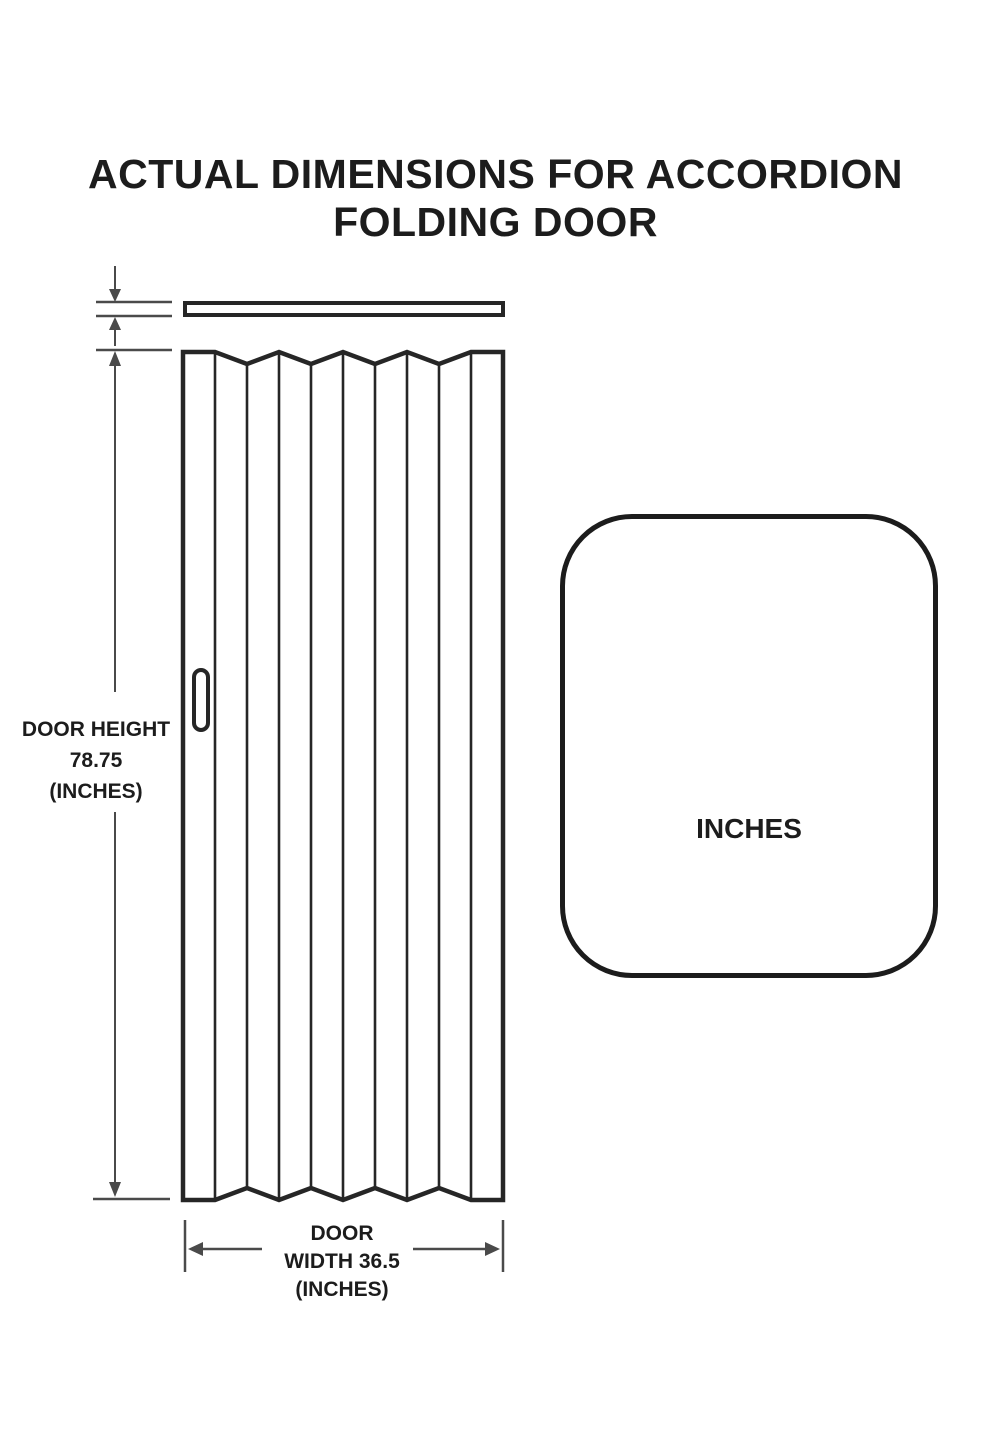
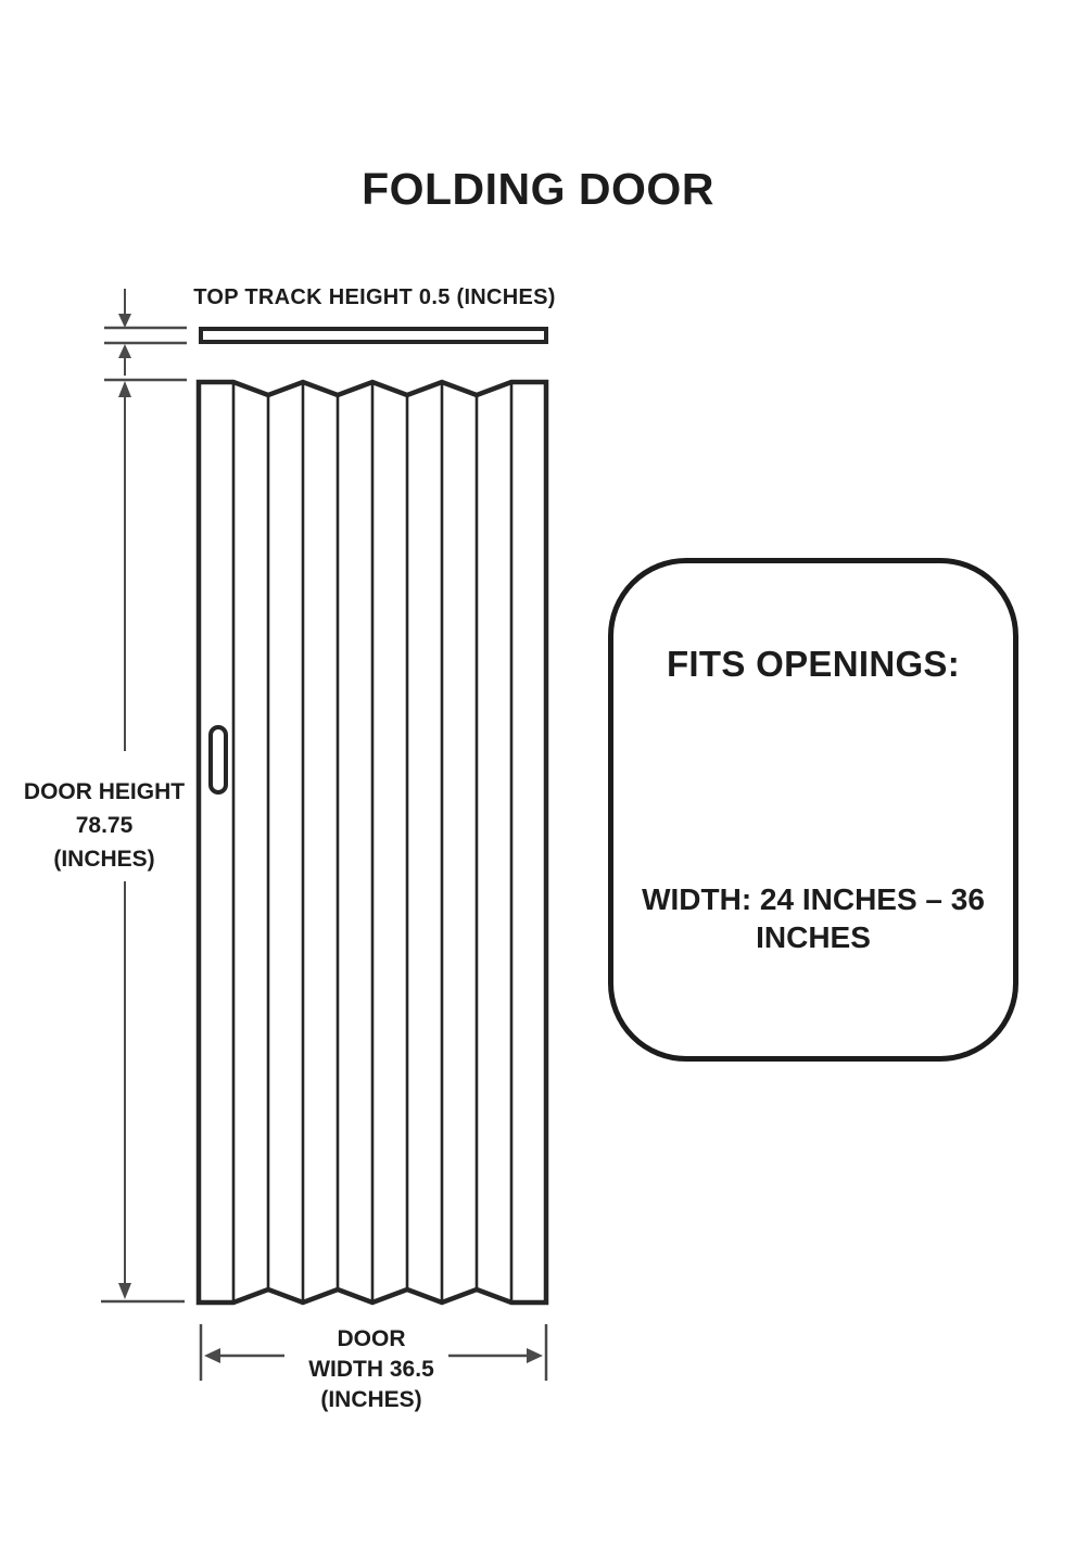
- ACTUAL DIMENSIONS FOR ACCORDION
  FOLDING DOOR
+ TOP TRACK HEIGHT 0.5 (INCHES)
  DOOR HEIGHT
  78.75
  (INCHES)
  DOOR
  WIDTH 36.5
  (INCHES)
+ FITS OPENINGS:
+ WIDTH: 24 INCHES – 36
  INCHES
